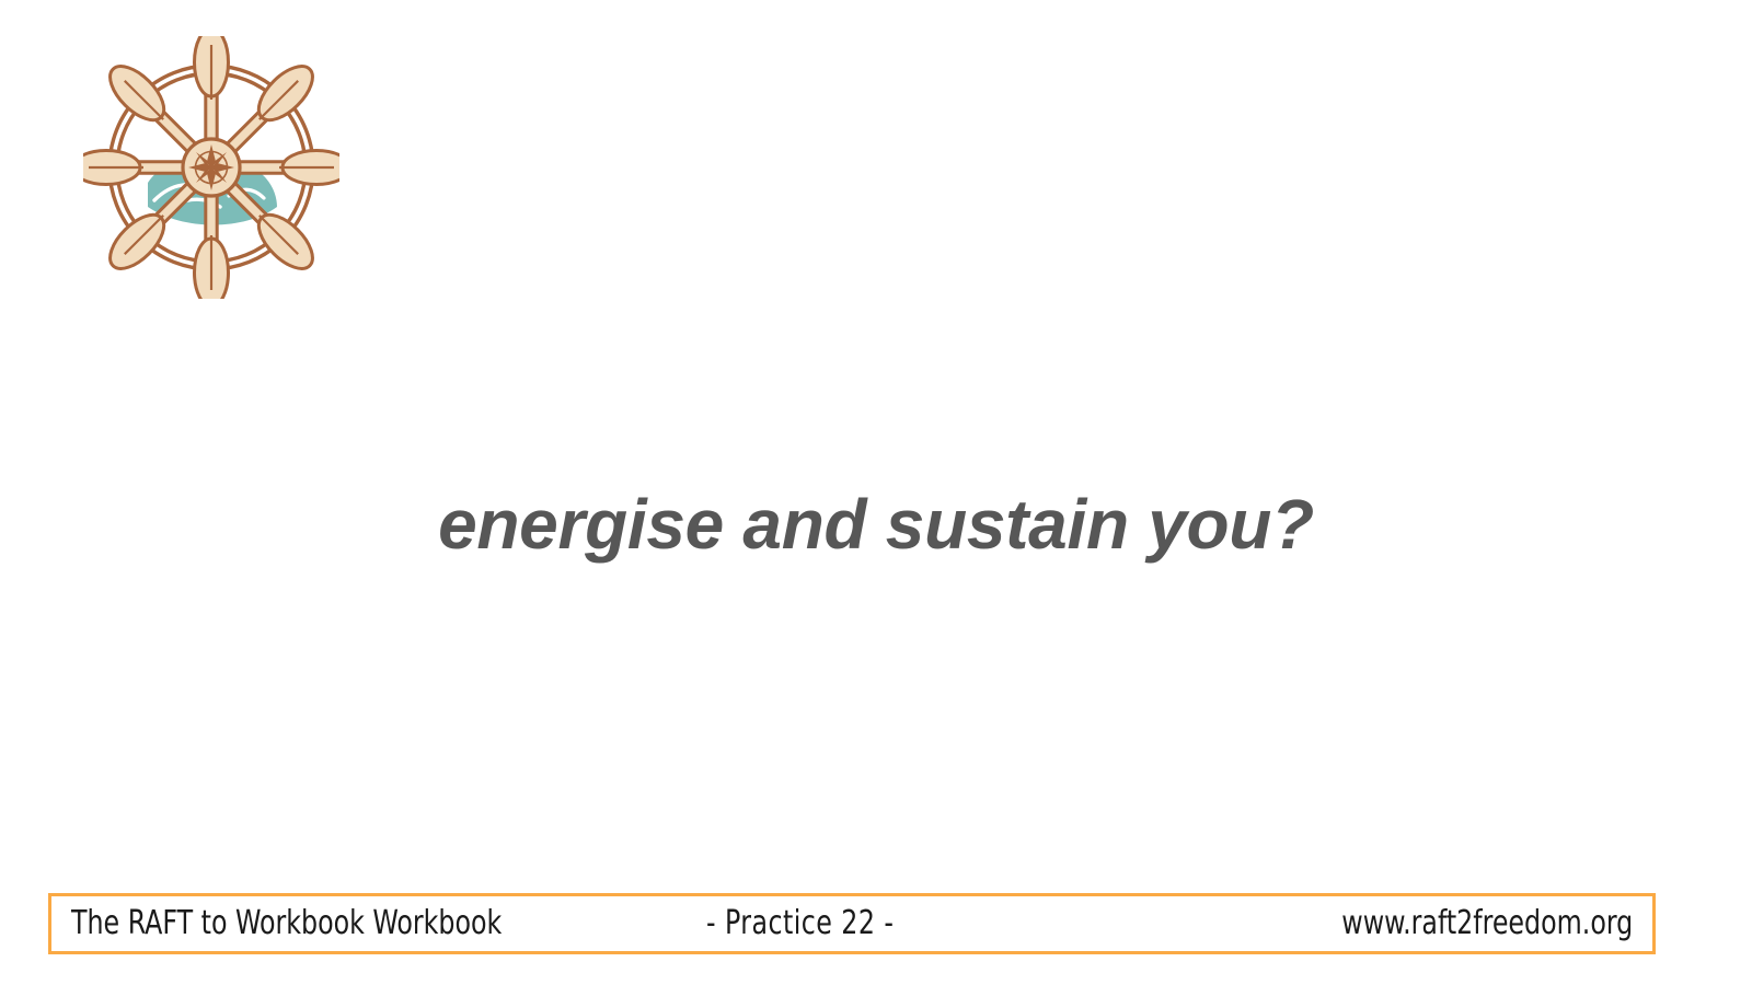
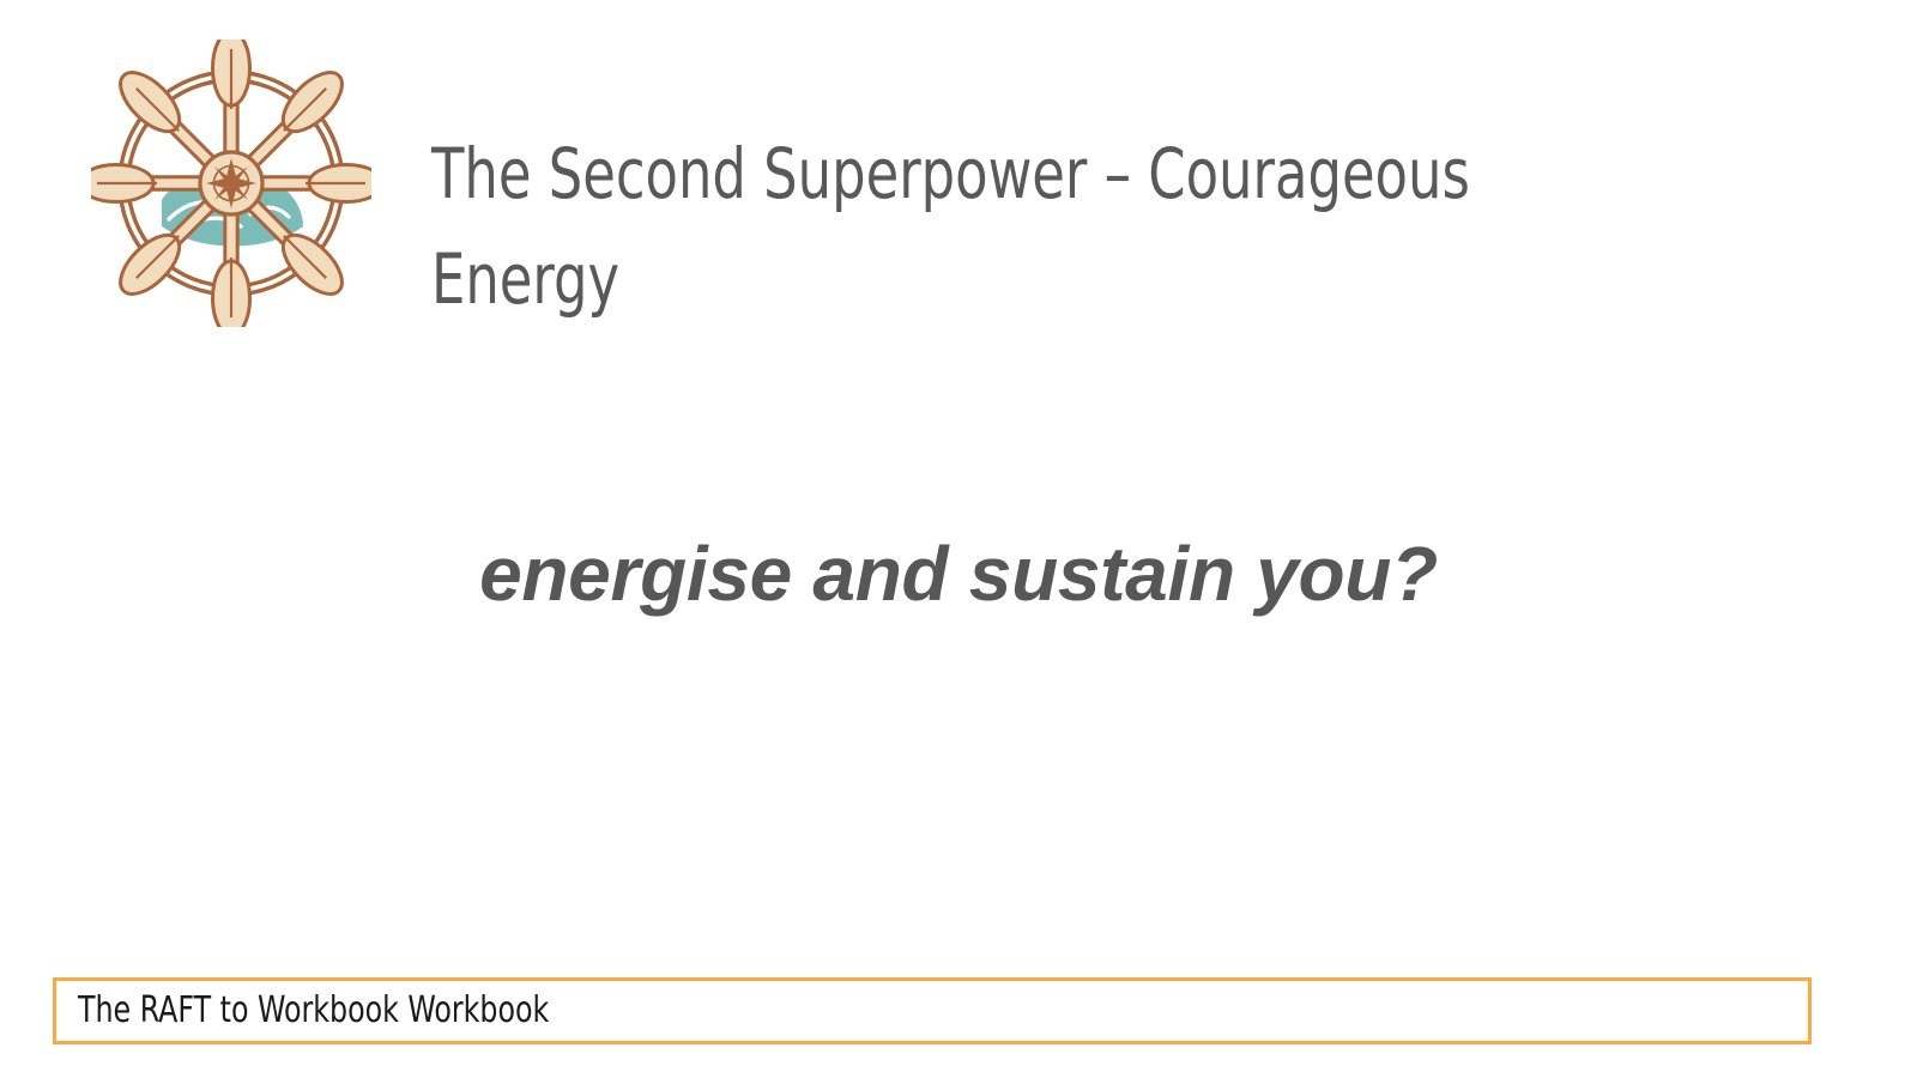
+ The Second Superpower – Courageous Energy
  energise and sustain you?
  The RAFT to Workbook Workbook
- - Practice 22 -
- www.raft2freedom.org
